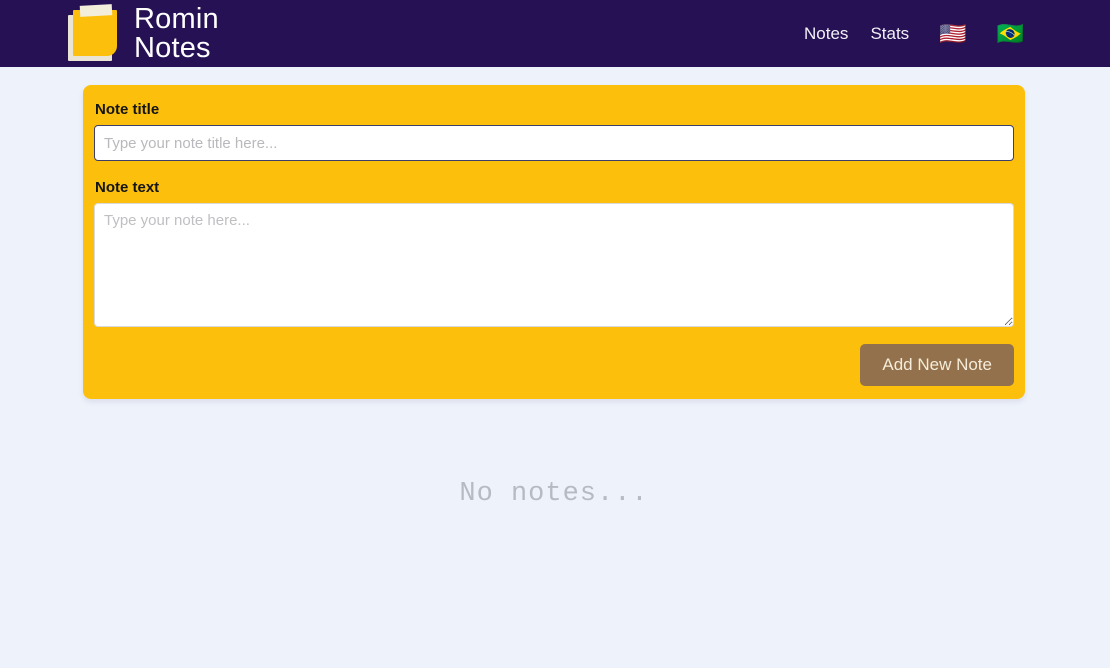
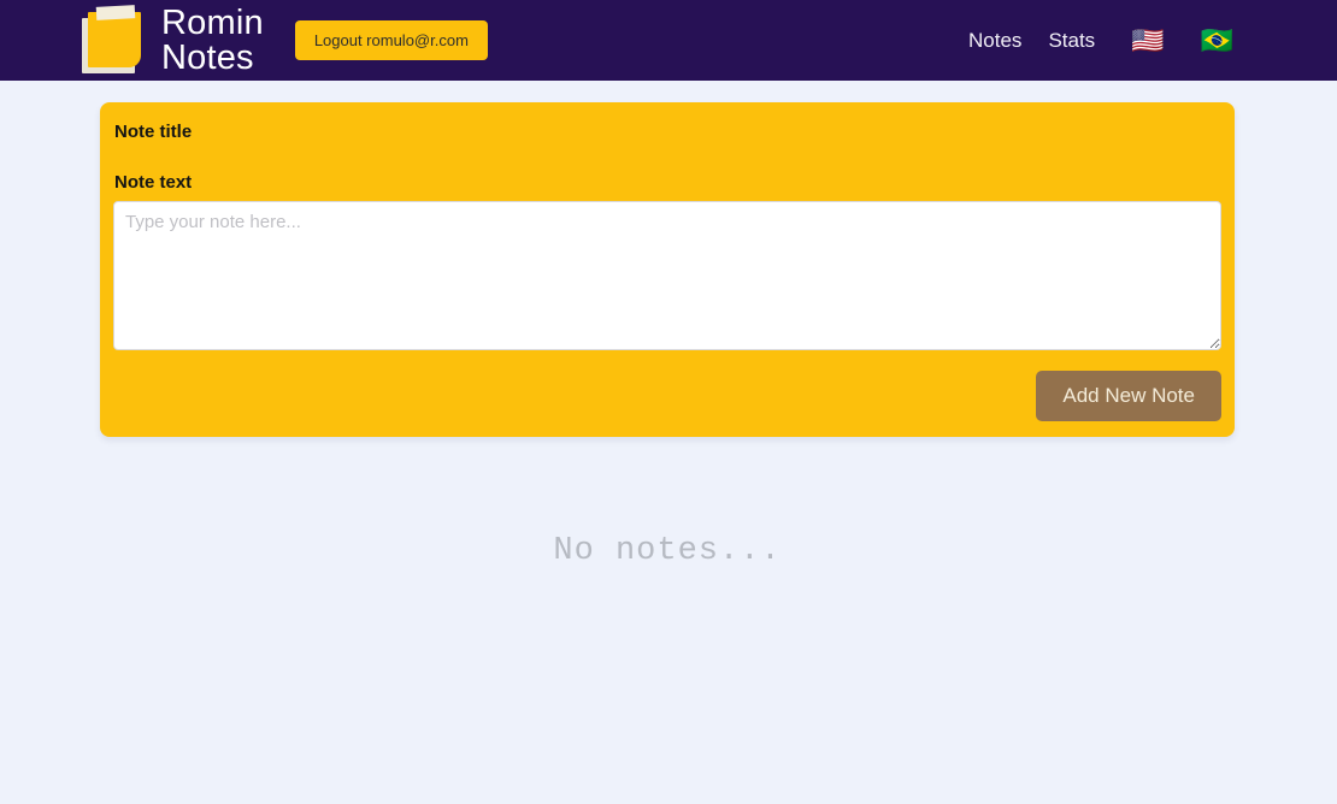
  Romin
  Notes
+ Logout romulo@r.com
  Notes
  Stats
  🇺🇸
  🇧🇷
  Note title
- Type your note title here...
  Note text
  Type your note here...
  Add New Note
  No notes...
